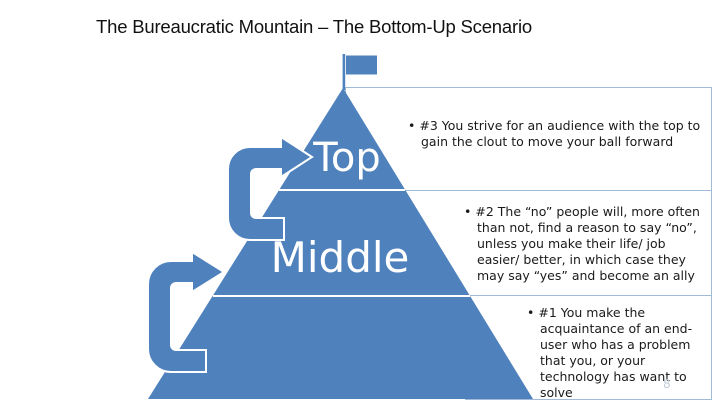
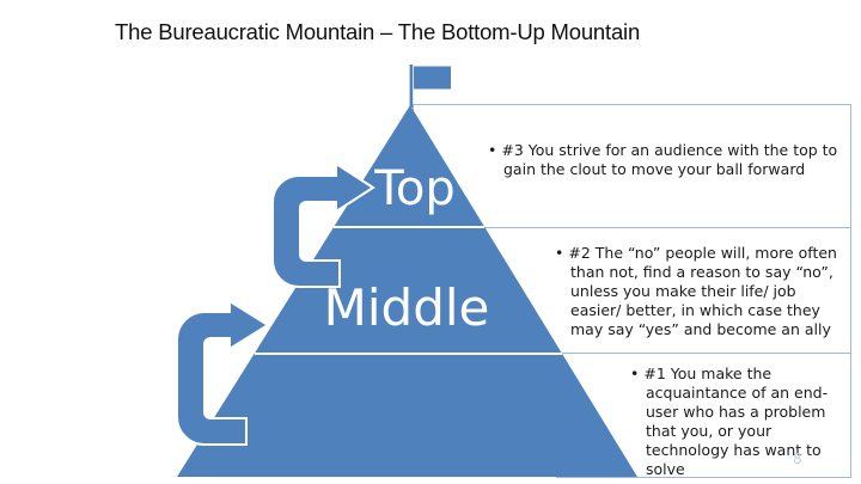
- The Bureaucratic Mountain – The Bottom-Up Scenario
+ The Bureaucratic Mountain – The Bottom-Up Mountain
  Top
  Middle
  • #3 You strive for an audience with the top to
  gain the clout to move your ball forward
  • #2 The “no” people will, more often
  than not, find a reason to say “no”,
  unless you make their life/ job
  easier/ better, in which case they
  may say “yes” and become an ally
  • #1 You make the
  acquaintance of an end-
  user who has a problem
  that you, or your
  technology has want to
  solve
  8
